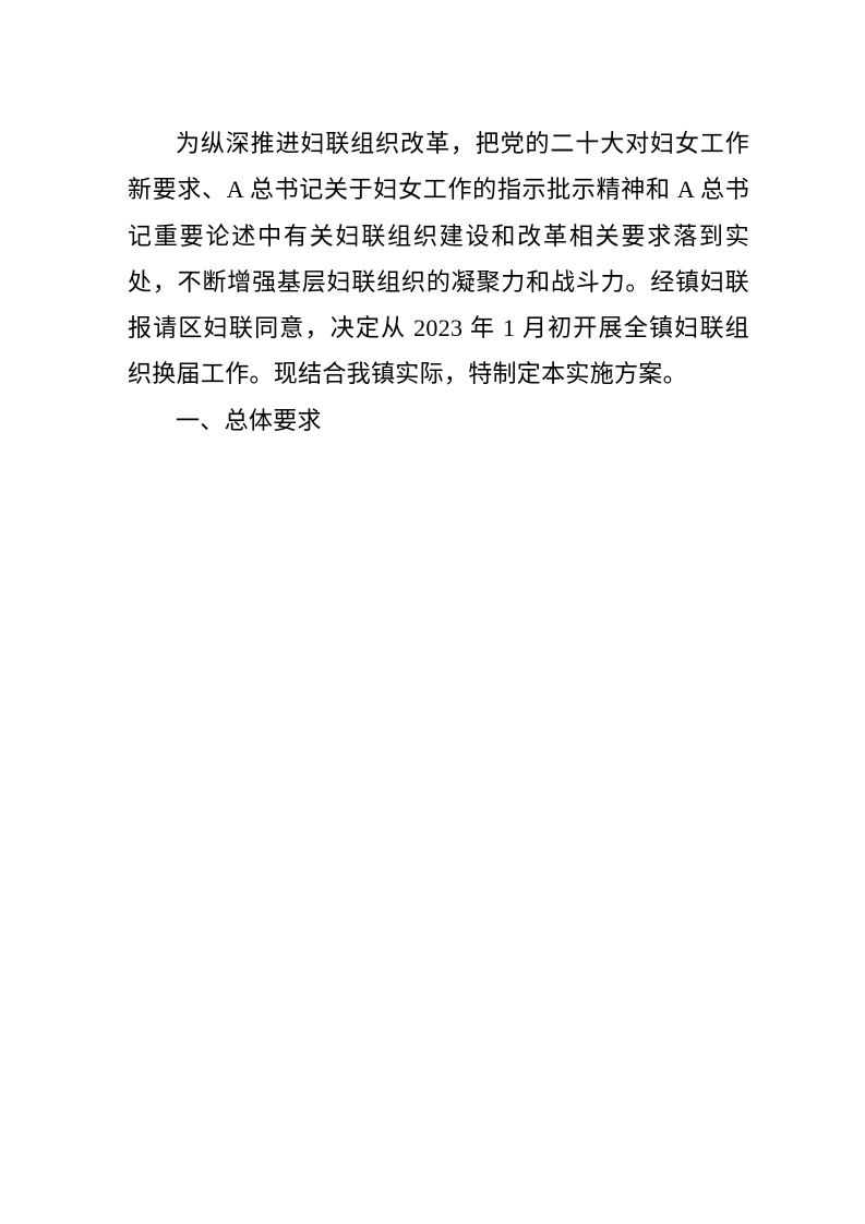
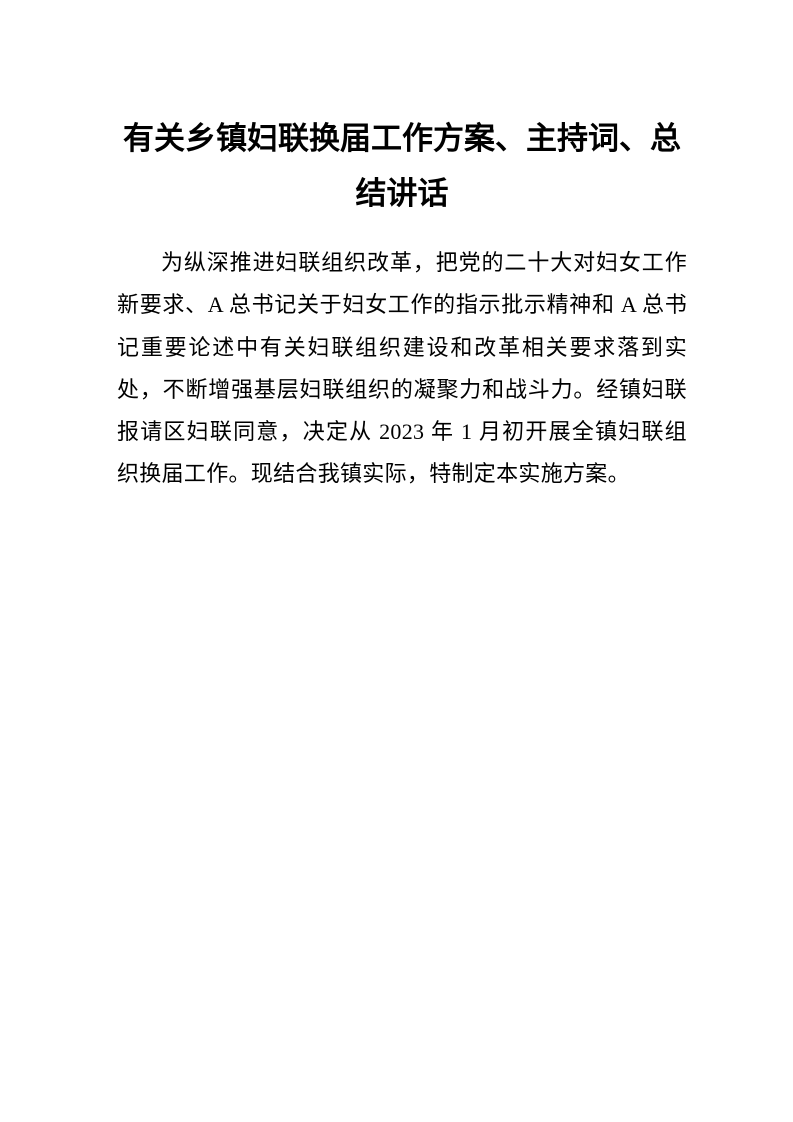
+ 有关乡镇妇联换届工作方案、主持词、总结讲话
  为纵深推进妇联组织改革，把党的二十大对妇女工作新要求、A 总书记关于妇女工作的指示批示精神和 A 总书记重要论述中有关妇联组织建设和改革相关要求落到实处，不断增强基层妇联组织的凝聚力和战斗力。经镇妇联报请区妇联同意，决定从 2023 年 1 月初开展全镇妇联组织换届工作。现结合我镇实际，特制定本实施方案。
- 一、总体要求
